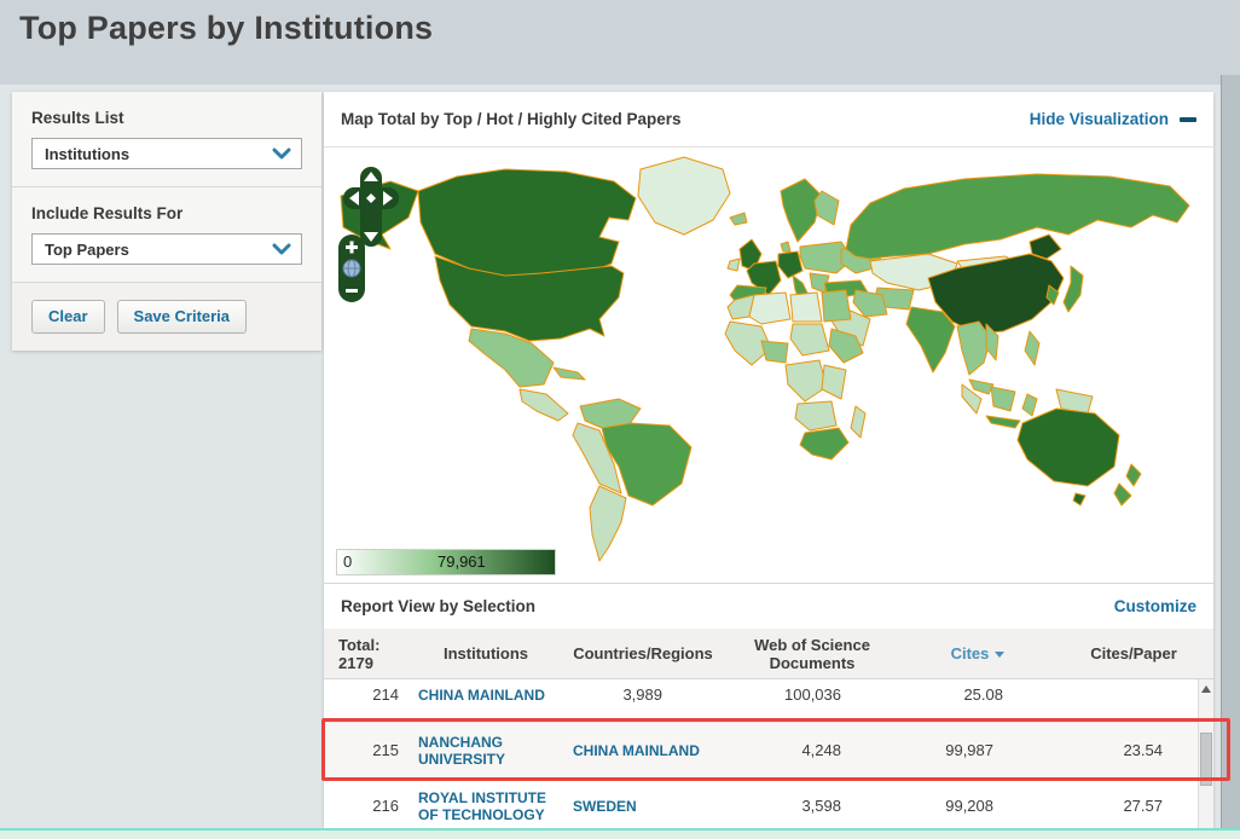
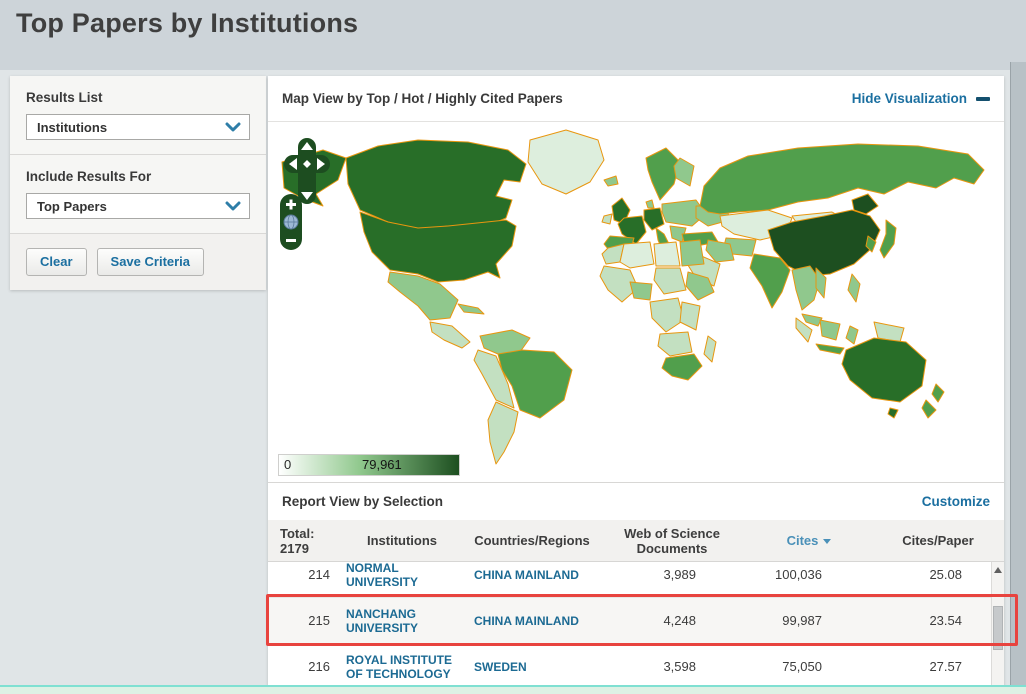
  Top Papers by Institutions
  Results List
  Institutions
  Include Results For
  Top Papers
  Clear
  Save Criteria
- Map Total by Top / Hot / Highly Cited Papers
+ Map View by Top / Hot / Highly Cited Papers
  Hide Visualization
  0
  79,961
  Report View by Selection
  Customize
  Total:
  2179
  Institutions
  Countries/Regions
  Web of Science Documents
  Cites
  Cites/Paper
  214
+ NORMAL UNIVERSITY
  CHINA MAINLAND
  3,989
  100,036
  25.08
  215
  NANCHANG UNIVERSITY
  CHINA MAINLAND
  4,248
  99,987
  23.54
  216
  ROYAL INSTITUTE OF TECHNOLOGY
  SWEDEN
  3,598
- 99,208
+ 75,050
  27.57
